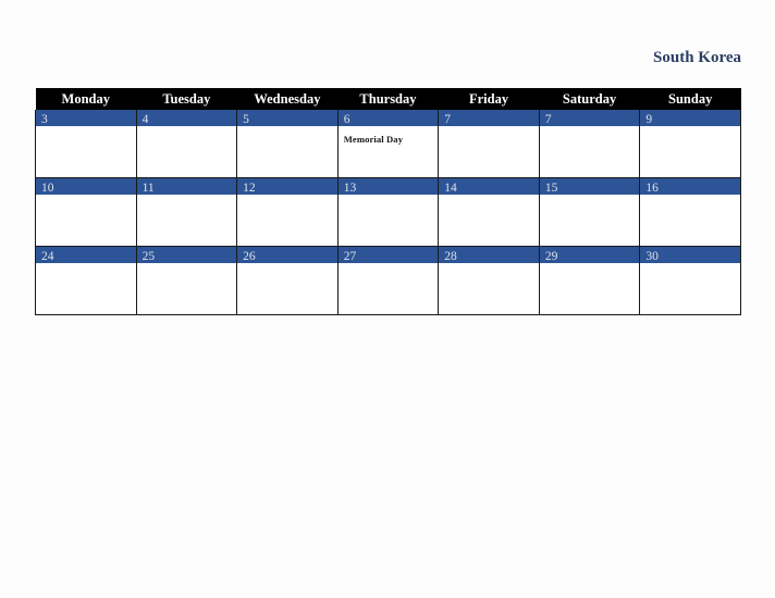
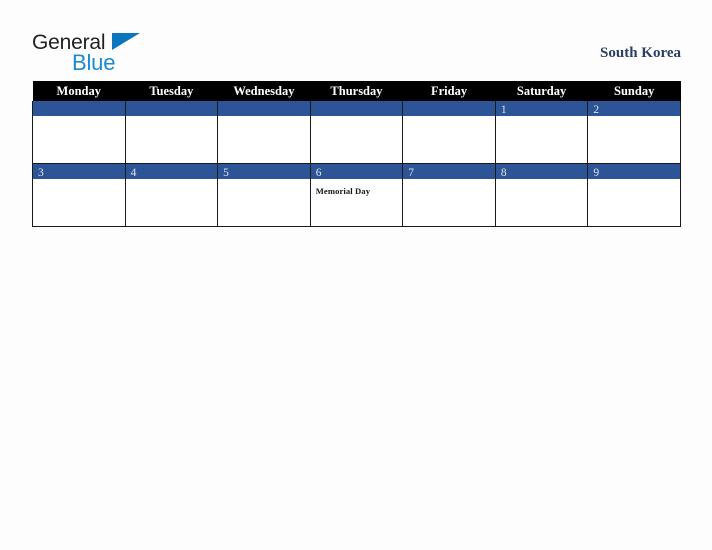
+ General
+ Blue
  South Korea
  Monday	Tuesday	Wednesday	Thursday	Friday	Saturday	Sunday
+ 					1	2
- 3	4	5	6Memorial Day	7	7	9
+ 3	4	5	6Memorial Day	7	8	9
- 10	11	12	13	14	15	16
- 24	25	26	27	28	29	30
